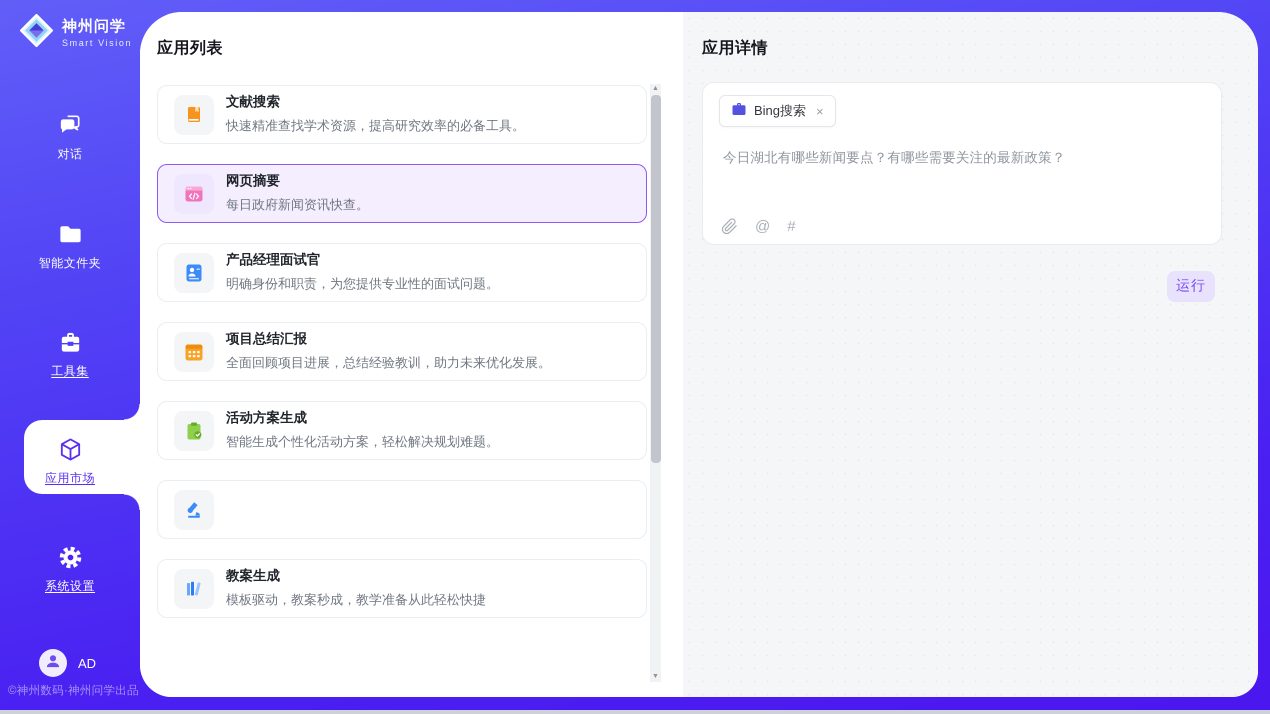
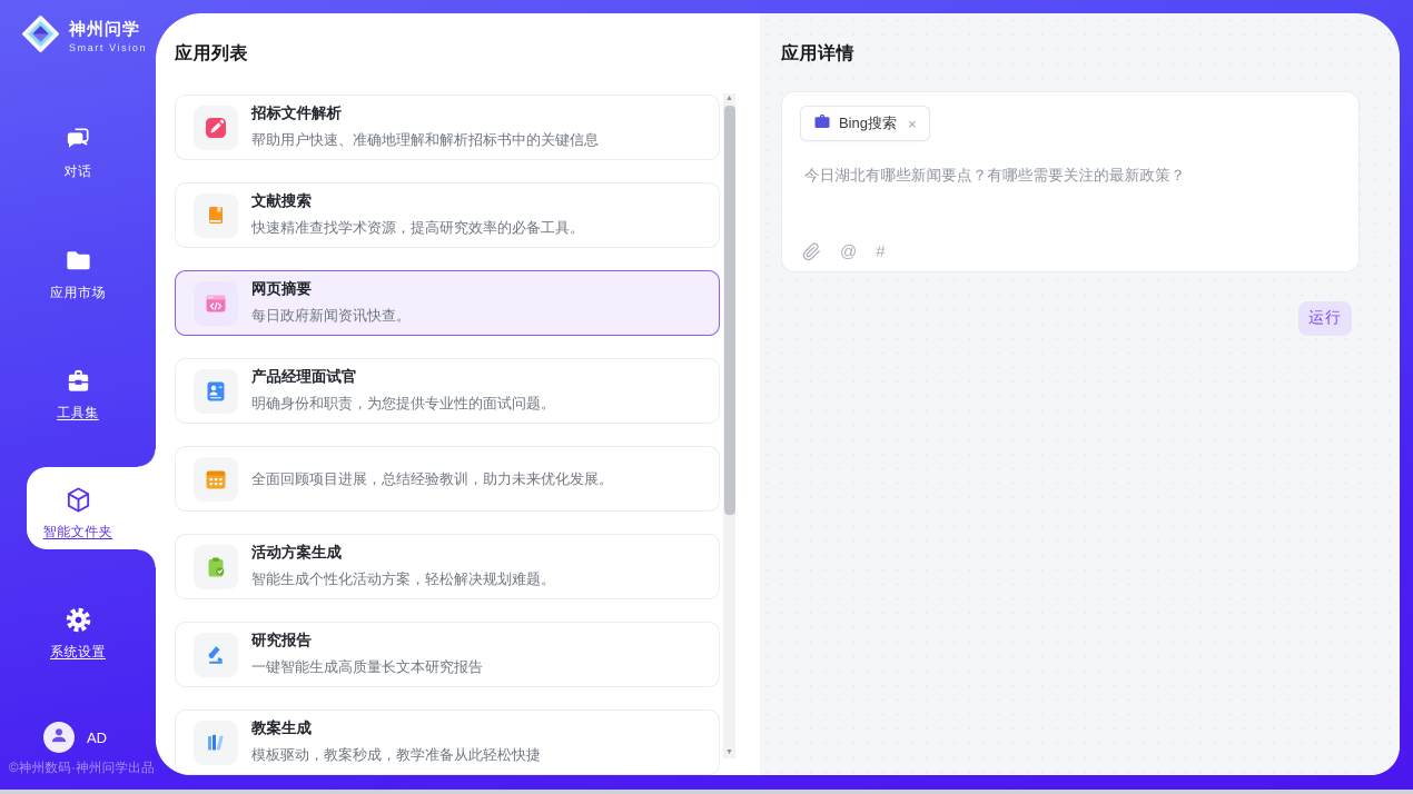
  神州问学
  Smart Vision
  对话
- 智能文件夹
+ 应用市场
  工具集
- 应用市场
+ 智能文件夹
  系统设置
  AD
  ©神州数码·神州问学出品
  应用列表
+ 招标文件解析
+ 帮助用户快速、准确地理解和解析招标书中的关键信息
  文献搜索
  快速精准查找学术资源，提高研究效率的必备工具。
  网页摘要
  每日政府新闻资讯快查。
  产品经理面试官
  明确身份和职责，为您提供专业性的面试问题。
- 项目总结汇报
  全面回顾项目进展，总结经验教训，助力未来优化发展。
  活动方案生成
  智能生成个性化活动方案，轻松解决规划难题。
+ 研究报告
+ 一键智能生成高质量长文本研究报告
  教案生成
  模板驱动，教案秒成，教学准备从此轻松快捷
  应用详情
  Bing搜索
  ×
  今日湖北有哪些新闻要点？有哪些需要关注的最新政策？
  @
  #
  运行
